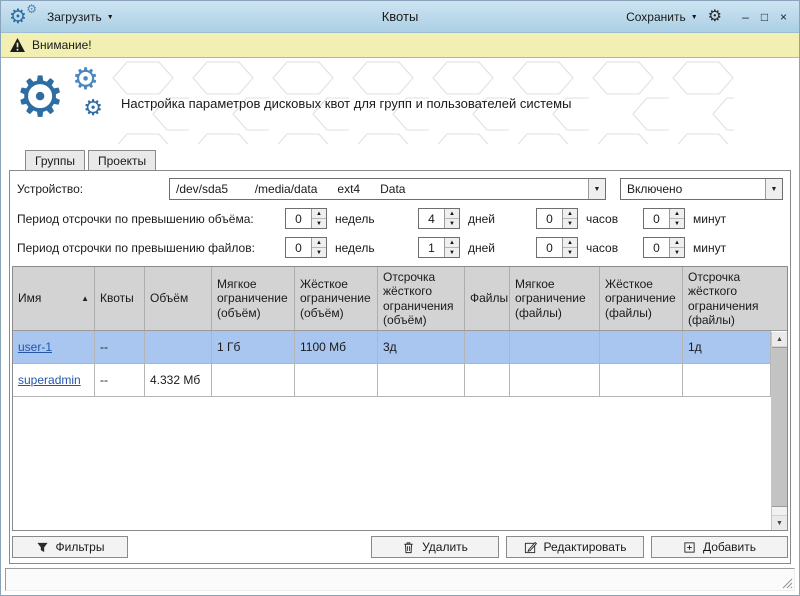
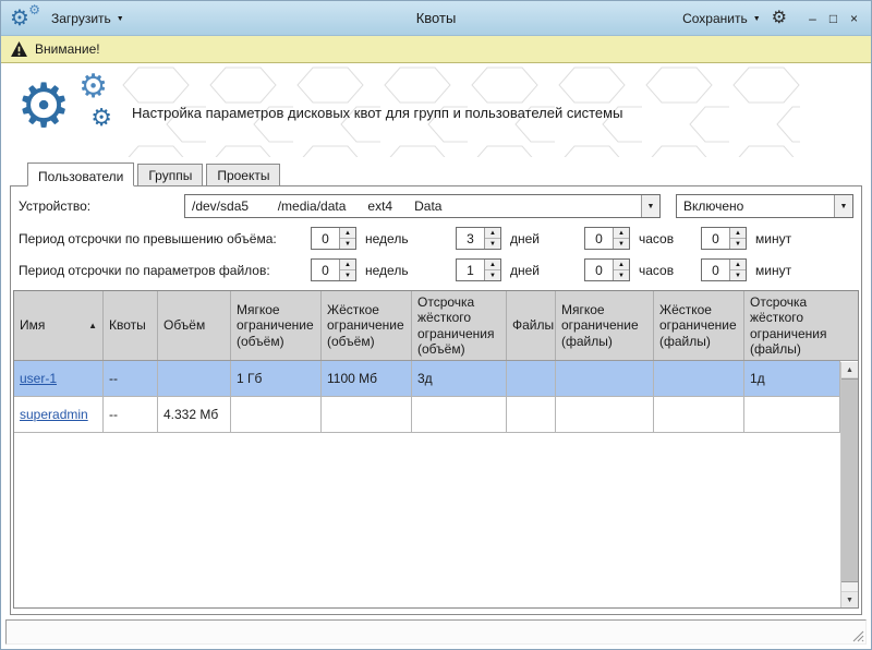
  ⚙
  ⚙
  Загрузить
  Квоты
  Сохранить
  ⚙
  –
  □
  ×
  Внимание!
  ⚙
  ⚙
  ⚙
  Настройка параметров дисковых квот для групп и пользователей системы
+ Пользователи
  Группы
  Проекты
  Устройство:
  /dev/sda5 /media/data ext4 Data
  Включено
  Период отсрочки по превышению объёма:
  0
  недель
- 4
+ 3
  дней
  0
  часов
  0
  минут
- Период отсрочки по превышению файлов:
+ Период отсрочки по параметров файлов:
  0
  недель
  1
  дней
  0
  часов
  0
  минут
  Имя
  ▲
  Квоты
  Объём
  Мягкое ограничение (объём)
  Жёсткое ограничение (объём)
  Отсрочка жёсткого ограничения (объём)
  Файлы
  Мягкое ограничение (файлы)
  Жёсткое ограничение (файлы)
  Отсрочка жёсткого ограничения (файлы)
  user-1
  --
  1 Гб
  1100 Мб
  3д
  1д
  superadmin
  --
  4.332 Мб
- Фильтры
- Удалить
- Редактировать
- Добавить
